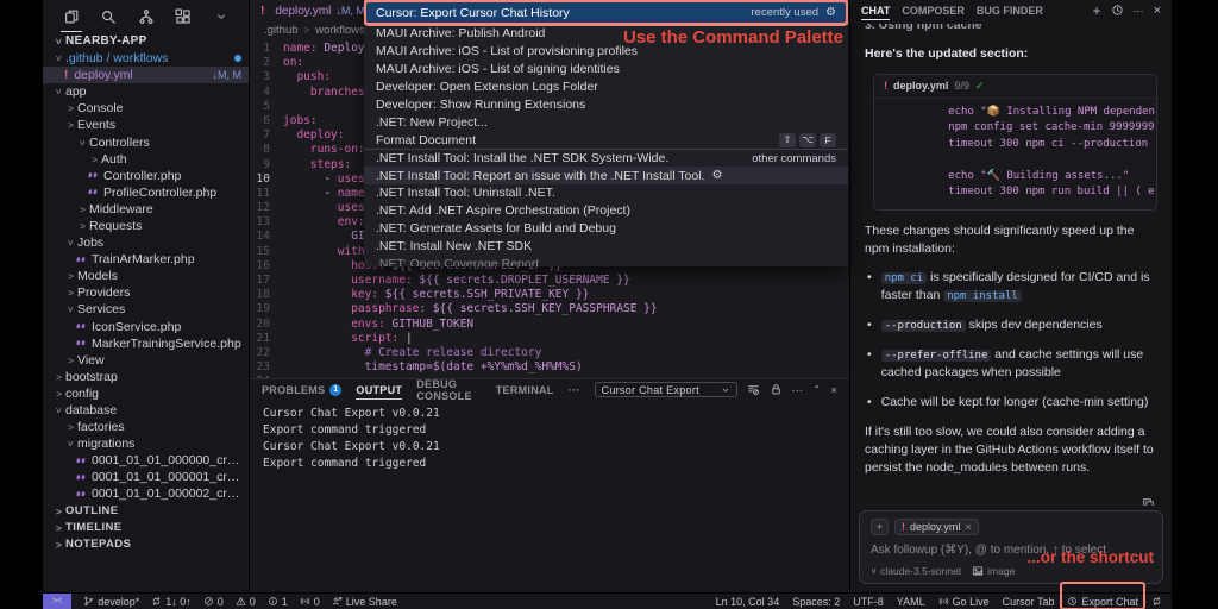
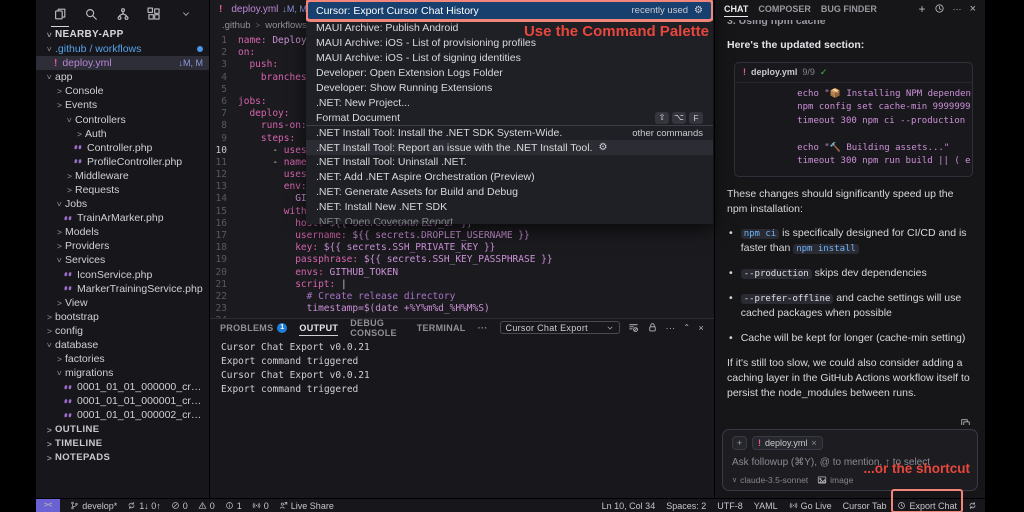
  NEARBY-APP
  .github / workflows
  !
  deploy.yml
  ↓M, M
  app
  >
  Console
  >
  Events
  Controllers
  >
  Auth
  Controller.php
  ProfileController.php
  >
  Middleware
  >
  Requests
  Jobs
  TrainArMarker.php
  >
  Models
  >
  Providers
  Services
  IconService.php
  MarkerTrainingService.php
  >
  View
  >
  bootstrap
  >
  config
  database
  >
  factories
  migrations
  0001_01_01_000000_crea
  0001_01_01_000001_crea
  0001_01_01_000002_crea
  >
  OUTLINE
  >
  TIMELINE
  >
  NOTEPADS
  !
  deploy.yml
  ↓M, M
  .github
  >
  workflows
  1
  name: Deploy
  2
  on:
  3
  push:
  4
  branches
  5
  6
  jobs:
  7
  deploy:
  8
  runs-on:
  9
  steps:
  10
  - uses
  11
  - name
  12
  uses
  13
  env:
  14
  15
  with
  16
  17
  username: ${{ secrets.DROPLET_USERNAME }}
  18
  key: ${{ secrets.SSH_PRIVATE_KEY }}
  19
  passphrase: ${{ secrets.SSH_KEY_PASSPHRASE }}
  20
  envs: GITHUB_TOKEN
  21
  script: |
  22
  # Create release directory
  23
  timestamp=$(date +%Y%m%d_%H%M%S)
  Cursor: Export Cursor Chat History
  recently used
  ⚙
  MAUI Archive: Publish Android
  MAUI Archive: iOS - List of provisioning profiles
  MAUI Archive: iOS - List of signing identities
  Developer: Open Extension Logs Folder
  Developer: Show Running Extensions
  .NET: New Project...
  Format Document
  ⇧
  ⌥
  F
  .NET Install Tool: Install the .NET SDK System-Wide.
  other commands
  .NET Install Tool: Report an issue with the .NET Install Tool.
  ⚙
  .NET Install Tool: Uninstall .NET.
- .NET: Add .NET Aspire Orchestration (Project)
+ .NET: Add .NET Aspire Orchestration (Preview)
  .NET: Generate Assets for Build and Debug
  .NET: Install New .NET SDK
  .NET: Open Coverage Report
  Use the Command Palette
  PROBLEMS
  OUTPUT
  DEBUG CONSOLE
  TERMINAL
  ···
  Cursor Chat Export
  ···
  ⌃
  ×
  Cursor Chat Export v0.0.21
  Export command triggered
  Cursor Chat Export v0.0.21
  Export command triggered
  CHAT
  COMPOSER
  BUG FINDER
  +
  ···
  ×
  3. Using npm cache
  Here's the updated section:
  !
  deploy.yml
  9/9
  ✓
  echo "📦 Installing NPM dependen
  npm config set cache-min 9999999
  timeout 300 npm ci --production
  echo "🔨 Building assets..."
  timeout 300 npm run build || ( e
  These changes should significantly speed up the npm installation:
  •
  npm ci is specifically designed for CI/CD and is faster than npm install
  •
  --production skips dev dependencies
  •
  --prefer-offline and cache settings will use cached packages when possible
  •
  Cache will be kept for longer (cache-min setting)
  If it's still too slow, we could also consider adding a caching layer in the GitHub Actions workflow itself to persist the node_modules between runs.
  +
  !
  deploy.yml
  ×
  Ask followup (⌘Y), @ to mention, ↑ to select
  claude-3.5-sonnet
  image
  ...or the shortcut
  develop*
  1↓ 0↑
  0
  0
  1
  0
  Live Share
  Ln 10, Col 34
  Spaces: 2
  UTF-8
  YAML
  Go Live
  Cursor Tab
  Export Chat
